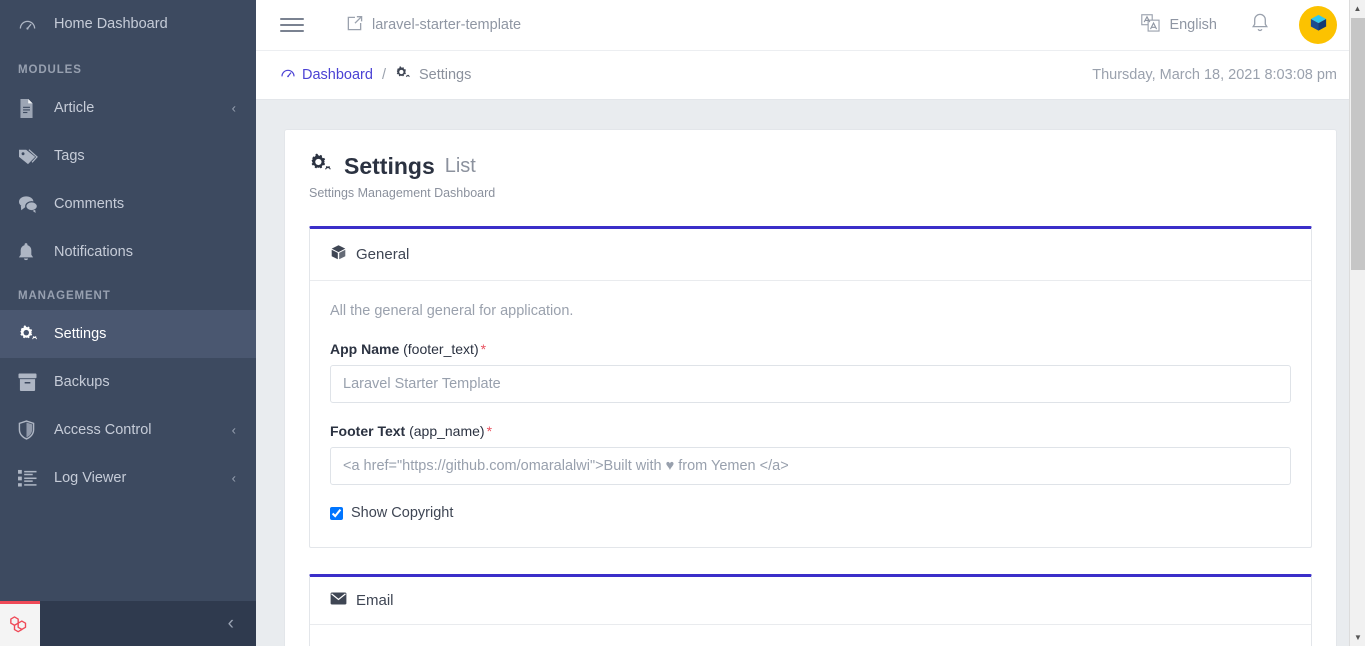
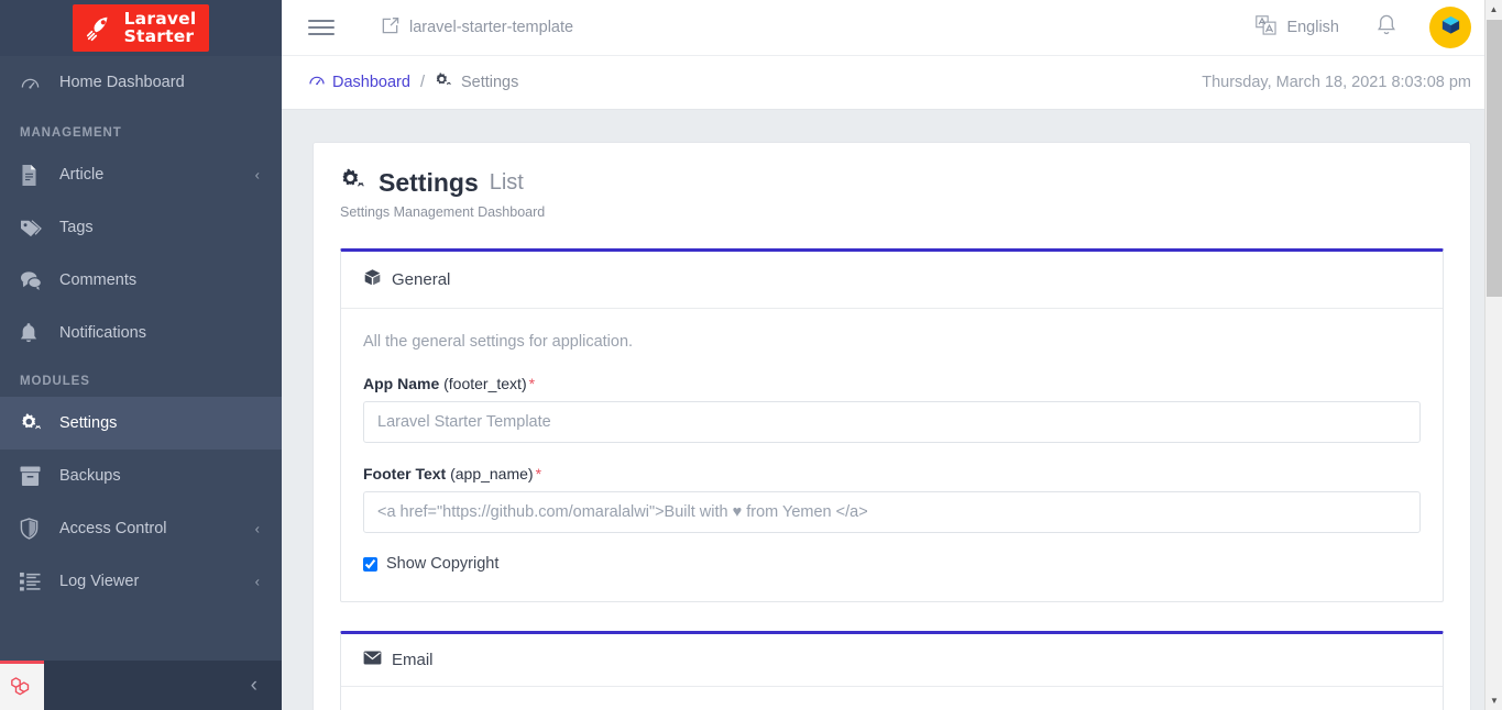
+ Laravel
+ Starter
  Home Dashboard
- MODULES
+ MANAGEMENT
  Article
  ‹
  Tags
  Comments
  Notifications
- MANAGEMENT
+ MODULES
  Settings
  Backups
  Access Control
  ‹
  Log Viewer
  ‹
  ‹
  laravel-starter-template
  English
  Dashboard
  /
  Settings
  Thursday, March 18, 2021 8:03:08 pm
  Settings
  List
  Settings Management Dashboard
  General
- All the general general for application.
+ All the general settings for application.
  App Name (footer_text) *
  Laravel Starter Template
  Footer Text (app_name) *
  <a href="https://github.com/omaralalwi">Built with ♥ from Yemen </a>
  Show Copyright
  Email
  ▲
  ▼
